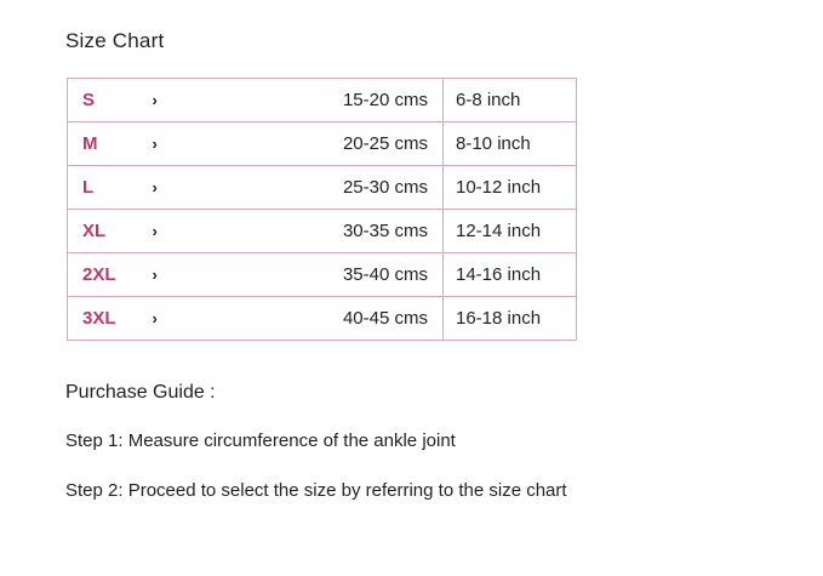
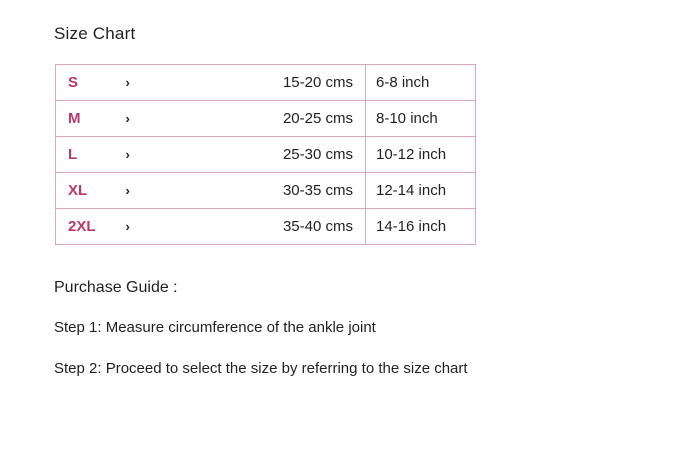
  Size Chart
  S	›	15-20 cms	6-8 inch
  M	›	20-25 cms	8-10 inch
  L	›	25-30 cms	10-12 inch
  XL	›	30-35 cms	12-14 inch
  2XL	›	35-40 cms	14-16 inch
- 3XL	›	40-45 cms	16-18 inch
  Purchase Guide :
  Step 1: Measure circumference of the ankle joint
  Step 2: Proceed to select the size by referring to the size chart
